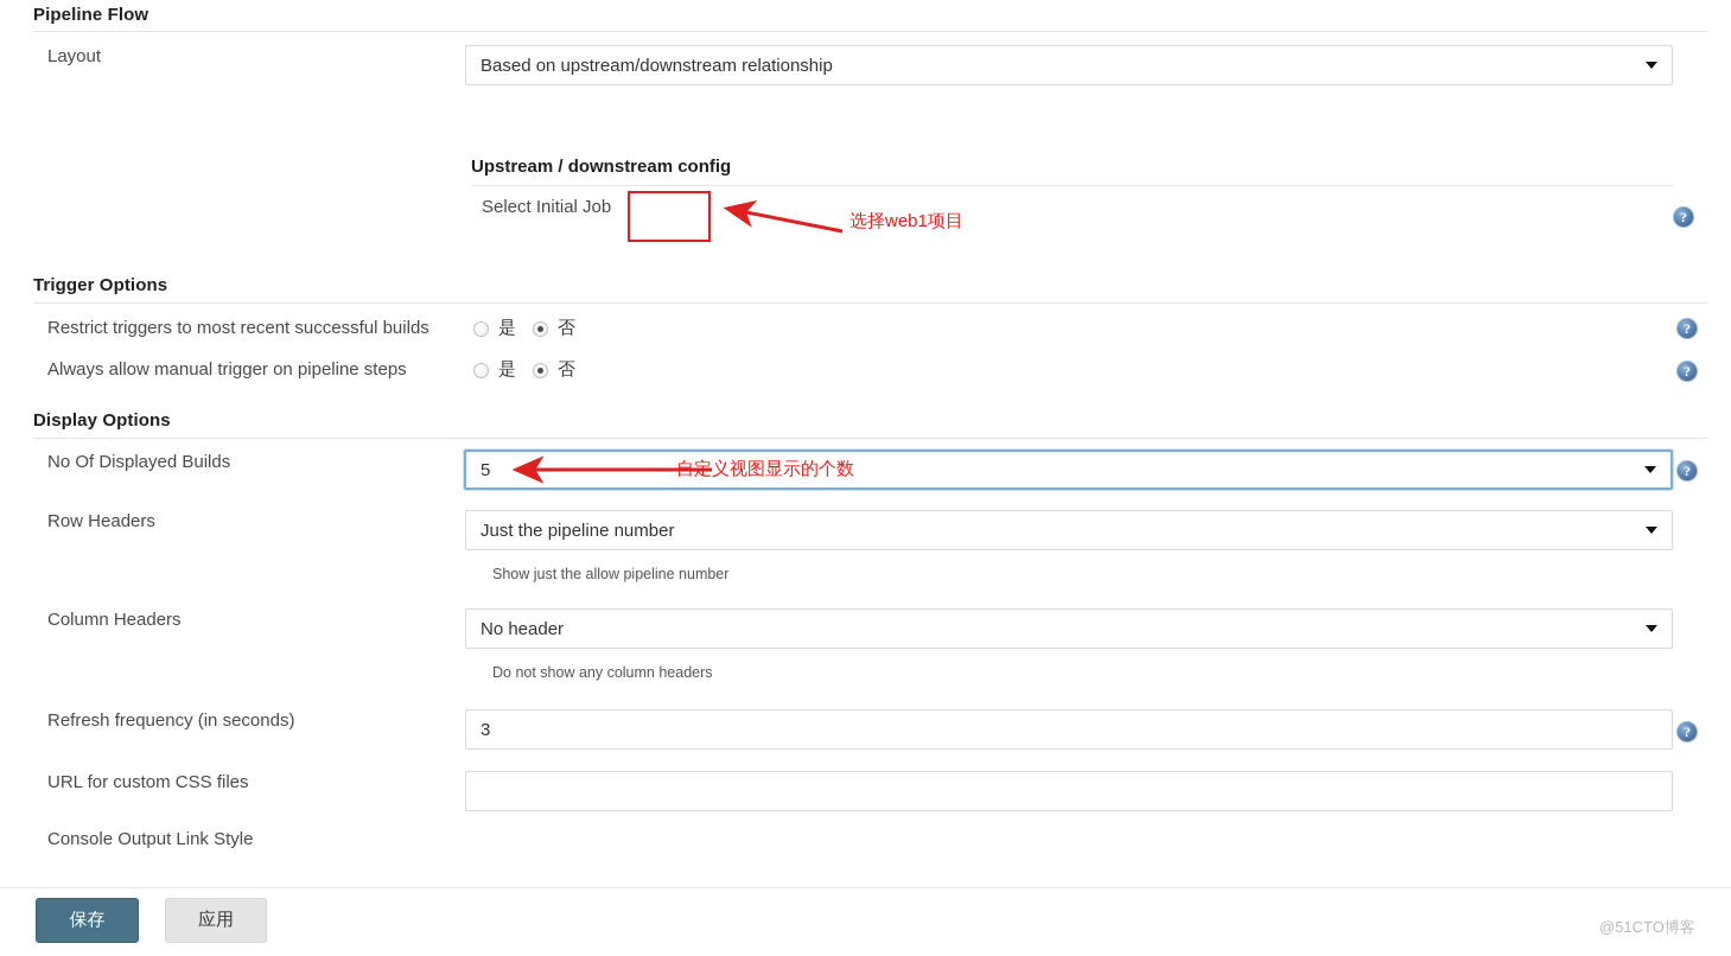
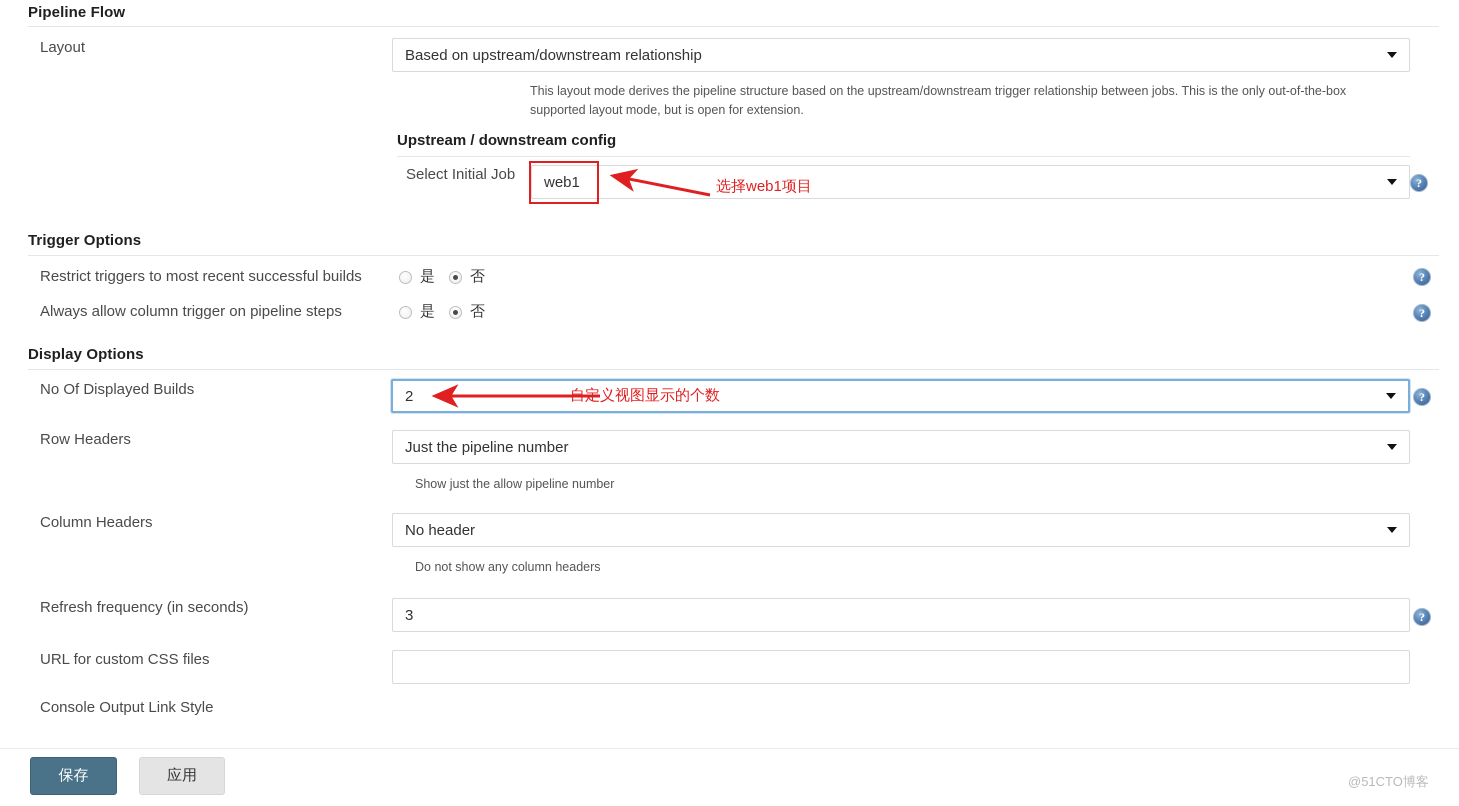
  Pipeline Flow
  Layout
  Based on upstream/downstream relationship
+ This layout mode derives the pipeline structure based on the upstream/downstream trigger relationship between jobs. This is the only out-of-the-box supported layout mode, but is open for extension.
  Upstream / downstream config
  Select Initial Job
+ web1
  ?
  选择web1项目
  Trigger Options
  Restrict triggers to most recent successful builds
  是
  否
  ?
- Always allow manual trigger on pipeline steps
+ Always allow column trigger on pipeline steps
  是
  否
  ?
  Display Options
  No Of Displayed Builds
- 5
+ 2
  ?
  自定义视图显示的个数
  Row Headers
  Just the pipeline number
  Show just the allow pipeline number
  Column Headers
  No header
  Do not show any column headers
  Refresh frequency (in seconds)
  3
  ?
  URL for custom CSS files
  Console Output Link Style
  保存
  应用
  @51CTO博客
